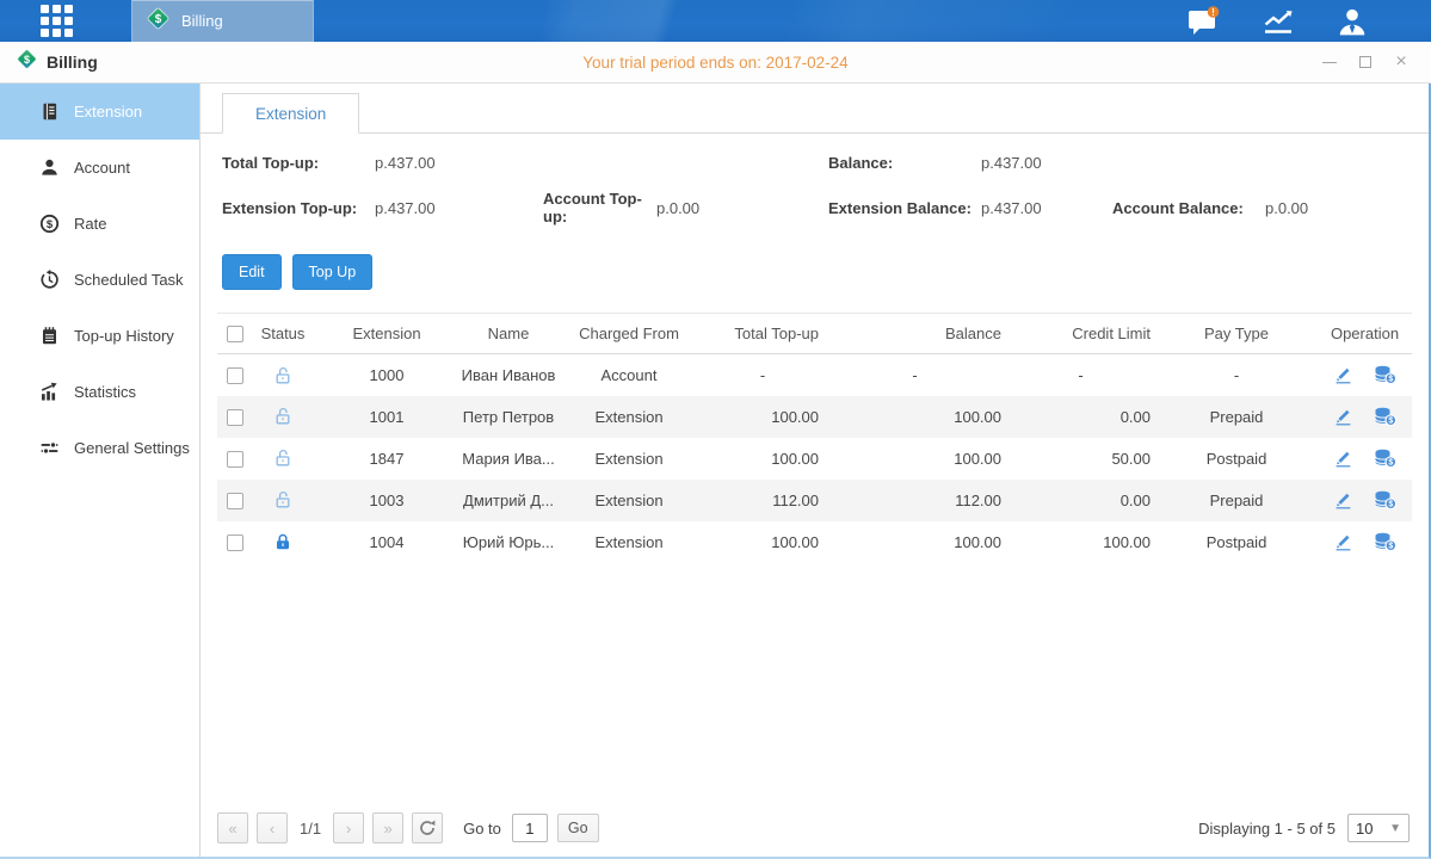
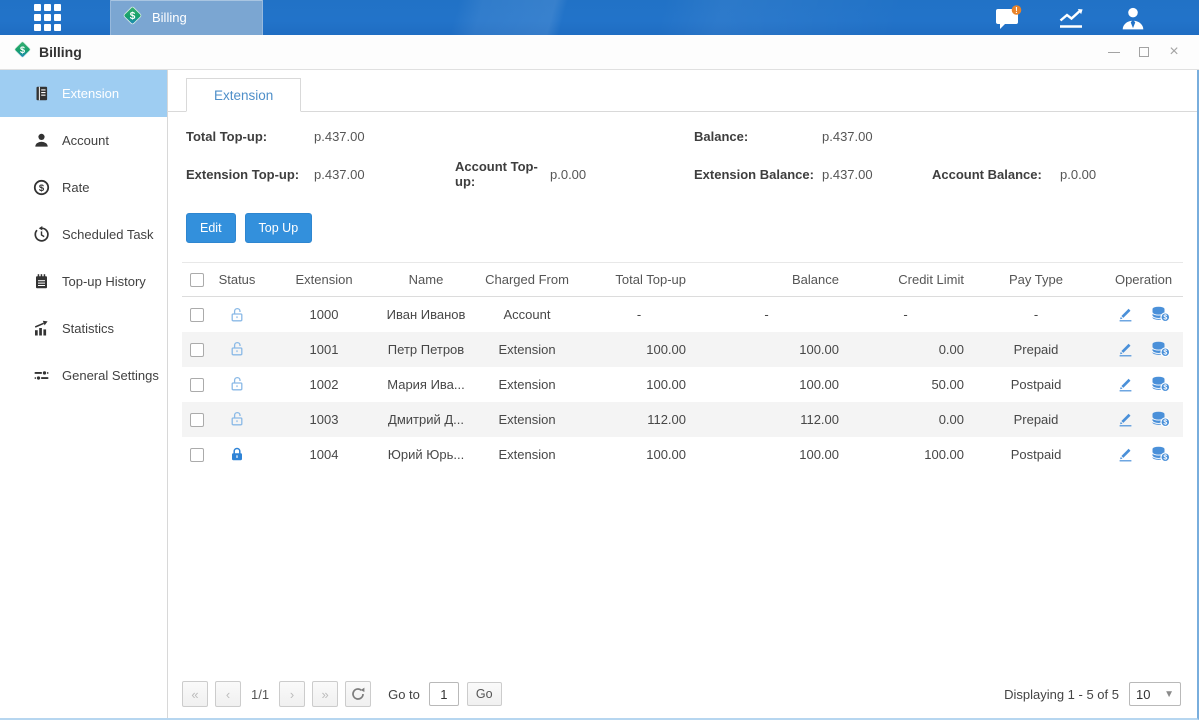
  $
  Billing
  !
  $
  Billing
- Your trial period ends on: 2017-02-24
  ×
  Extension
  Account
  $
  Rate
  Scheduled Task
  Top-up History
  Statistics
  General Settings
  Extension
  Total Top-up:
  p.437.00
  Balance:
  p.437.00
  Extension Top-up:
  p.437.00
  Account Top-up:
  p.0.00
  Extension Balance:
  p.437.00
  Account Balance:
  p.0.00
  Edit
  Top Up
  	Status	Extension	Name	Charged From	Total Top-up	Balance	Credit Limit	Pay Type	Operation
  		1000	Иван Иванов	Account	-	-	-	-
  		1001	Петр Петров	Extension	100.00	100.00	0.00	Prepaid
- 		1847	Мария Ива...	Extension	100.00	100.00	50.00	Postpaid
+ 		1002	Мария Ива...	Extension	100.00	100.00	50.00	Postpaid
  		1003	Дмитрий Д...	Extension	112.00	112.00	0.00	Prepaid
  		1004	Юрий Юрь...	Extension	100.00	100.00	100.00	Postpaid
  «
  ‹
  1/1
  ›
  »
  Go to
  1
  Go
  Displaying 1 - 5 of 5
  10
  ▼
